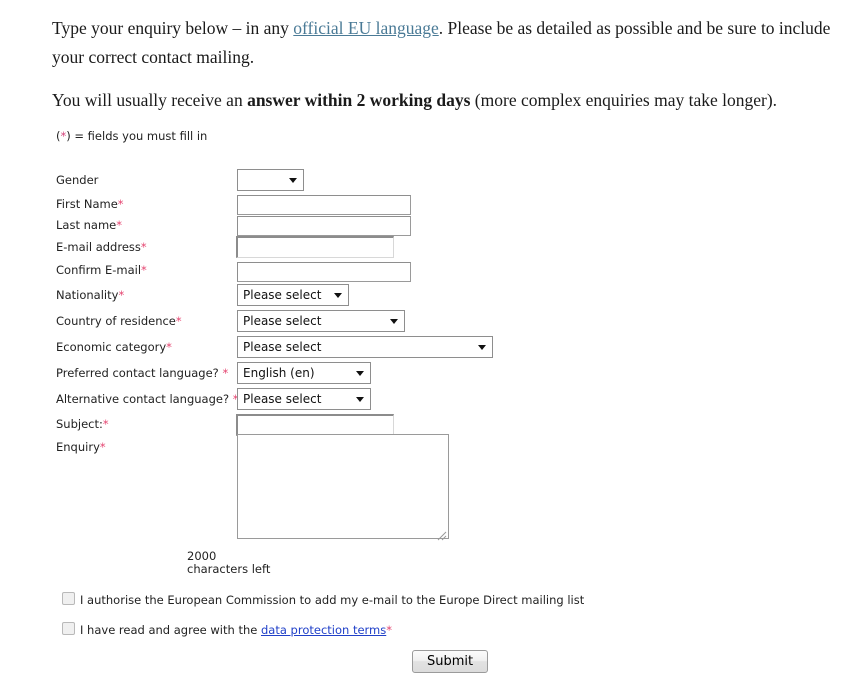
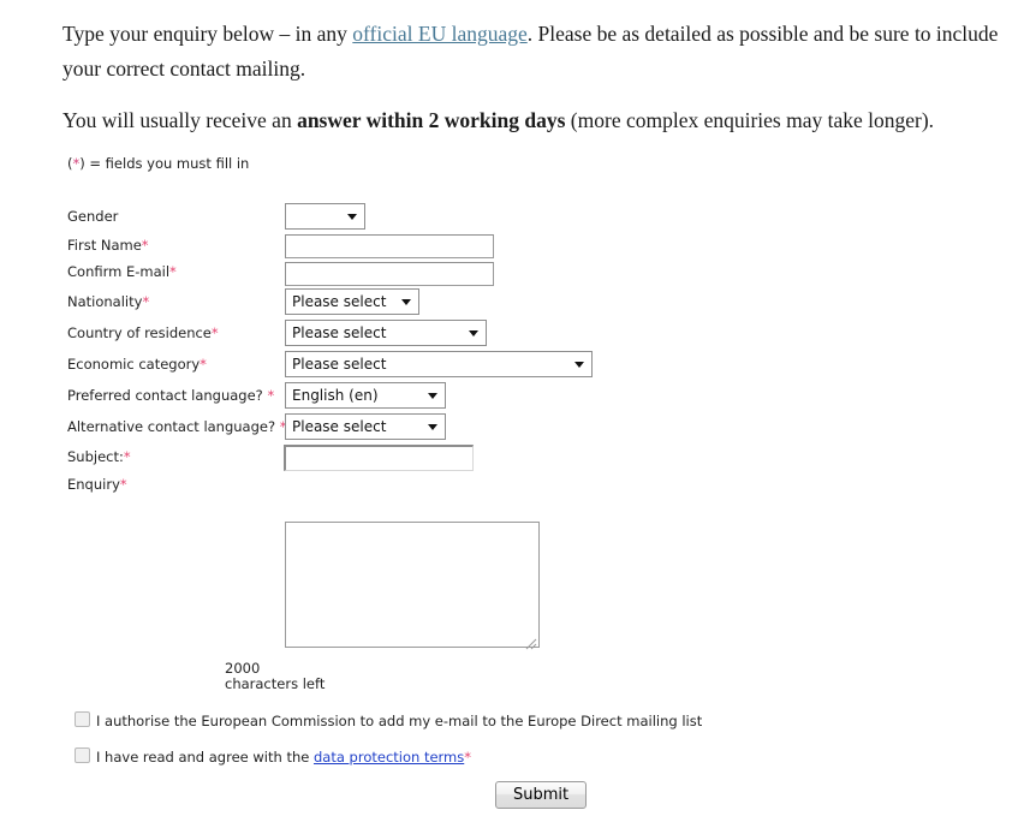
  Type your enquiry below – in any official EU language. Please be as detailed as possible and be sure to include your correct contact mailing.
  You will usually receive an answer within 2 working days (more complex enquiries may take longer).
  (*) = fields you must fill in
  Gender
  First Name*
- Last name*
- E-mail address*
  Confirm E-mail*
  Nationality*
  Please select
  Country of residence*
  Please select
  Economic category*
  Please select
  Preferred contact language? *
  English (en)
  Alternative contact language? *
  Please select
  Subject:*
  Enquiry*
  2000
  characters left
  I authorise the European Commission to add my e-mail to the Europe Direct mailing list
  I have read and agree with the data protection terms*
  Submit
